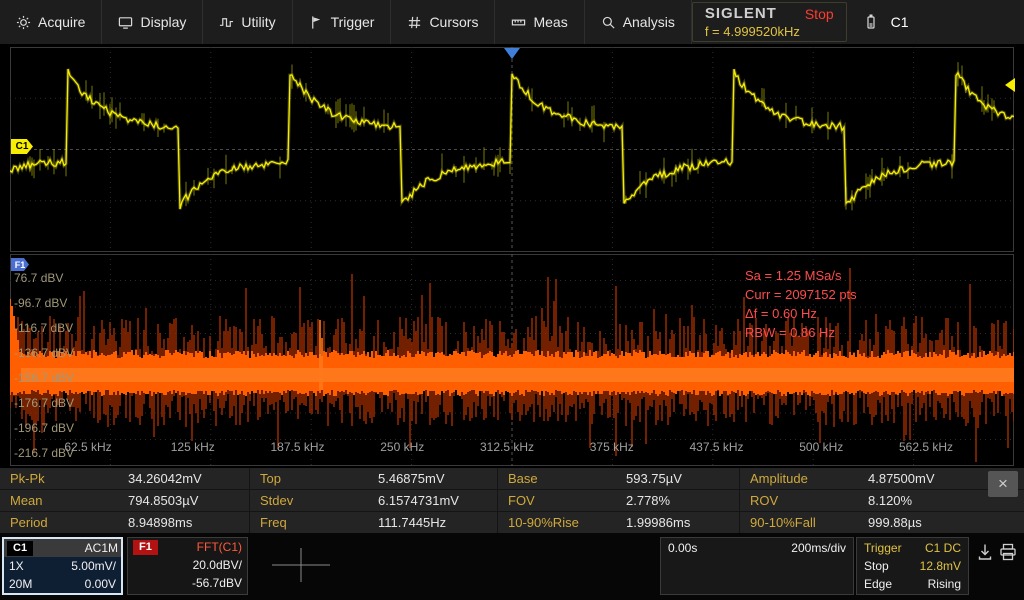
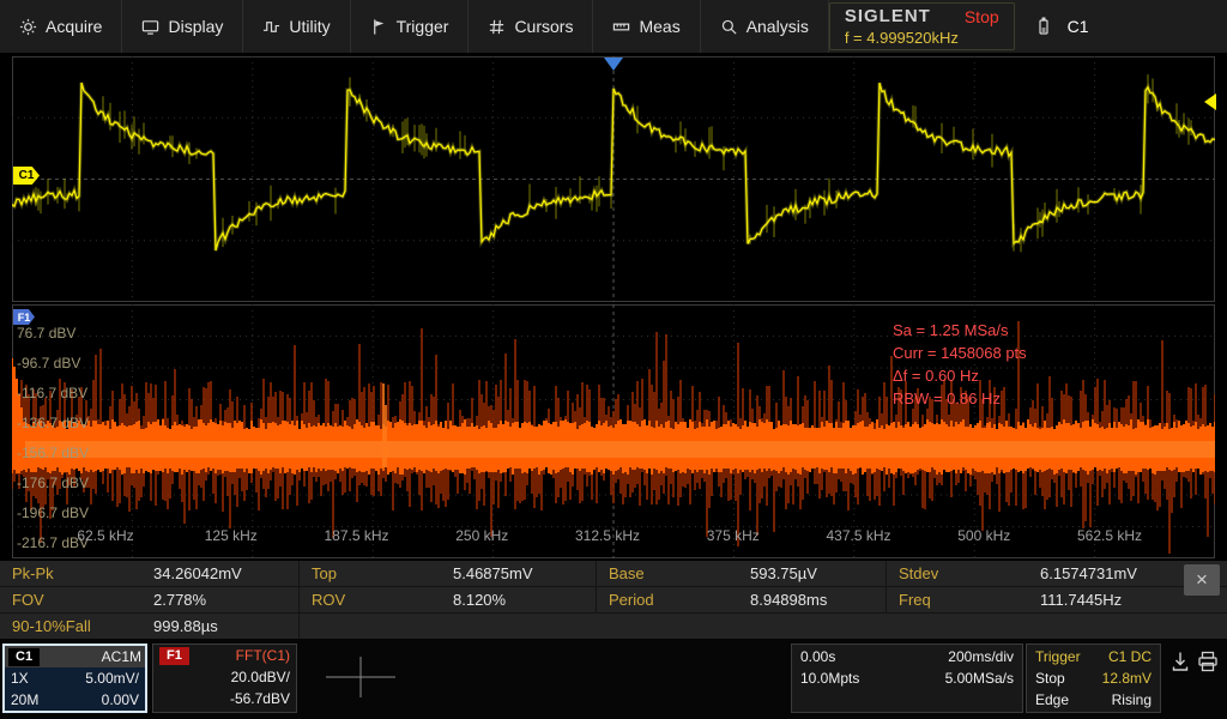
  Acquire
  Display
  Utility
  Trigger
  Cursors
  Meas
  Analysis
  SIGLENT
  Stop
  f = 4.999520kHz
  C1
  C1
  F1
  76.7 dBV
  -96.7 dBV
  -116.7 dBV
  -136.7 dBV
  -156.7 dBV
  -176.7 dBV
  -196.7 dBV
  -216.7 dBV
  62.5 kHz
  125 kHz
  187.5 kHz
  250 kHz
  312.5 kHz
  375 kHz
  437.5 kHz
  500 kHz
  562.5 kHz
  Sa = 1.25 MSa/s
- Curr = 2097152 pts
+ Curr = 1458068 pts
  Δf = 0.60 Hz
  RBW = 0.86 Hz
  Pk-Pk
  34.26042mV
  Top
  5.46875mV
  Base
  593.75µV
- Amplitude
- 4.87500mV
- Mean
- 794.8503µV
  Stdev
  6.1574731mV
  FOV
  2.778%
  ROV
  8.120%
  Period
  8.94898ms
  Freq
  111.7445Hz
- 10-90%Rise
- 1.99986ms
  90-10%Fall
  999.88µs
  ×
  C1
  AC1M
  1X
  5.00mV/
  20M
  0.00V
  F1
  FFT(C1)
  20.0dBV/
  -56.7dBV
  0.00s
  200ms/div
+ 10.0Mpts
+ 5.00MSa/s
  Trigger
  C1 DC
  Stop
  12.8mV
  Edge
  Rising
